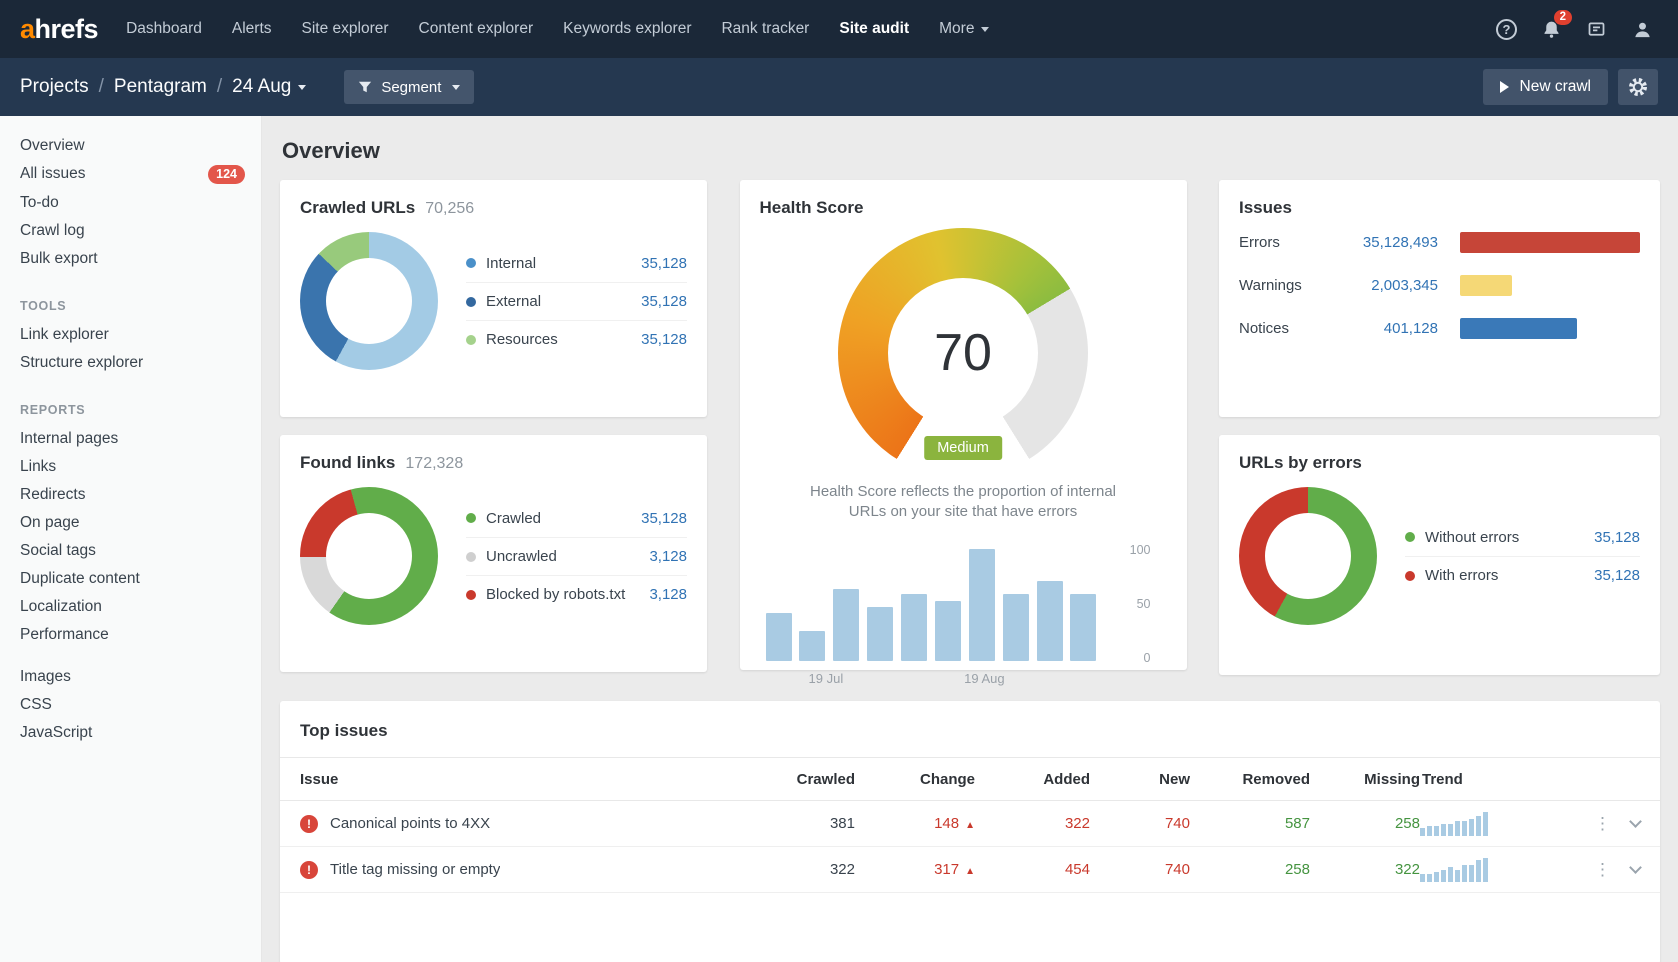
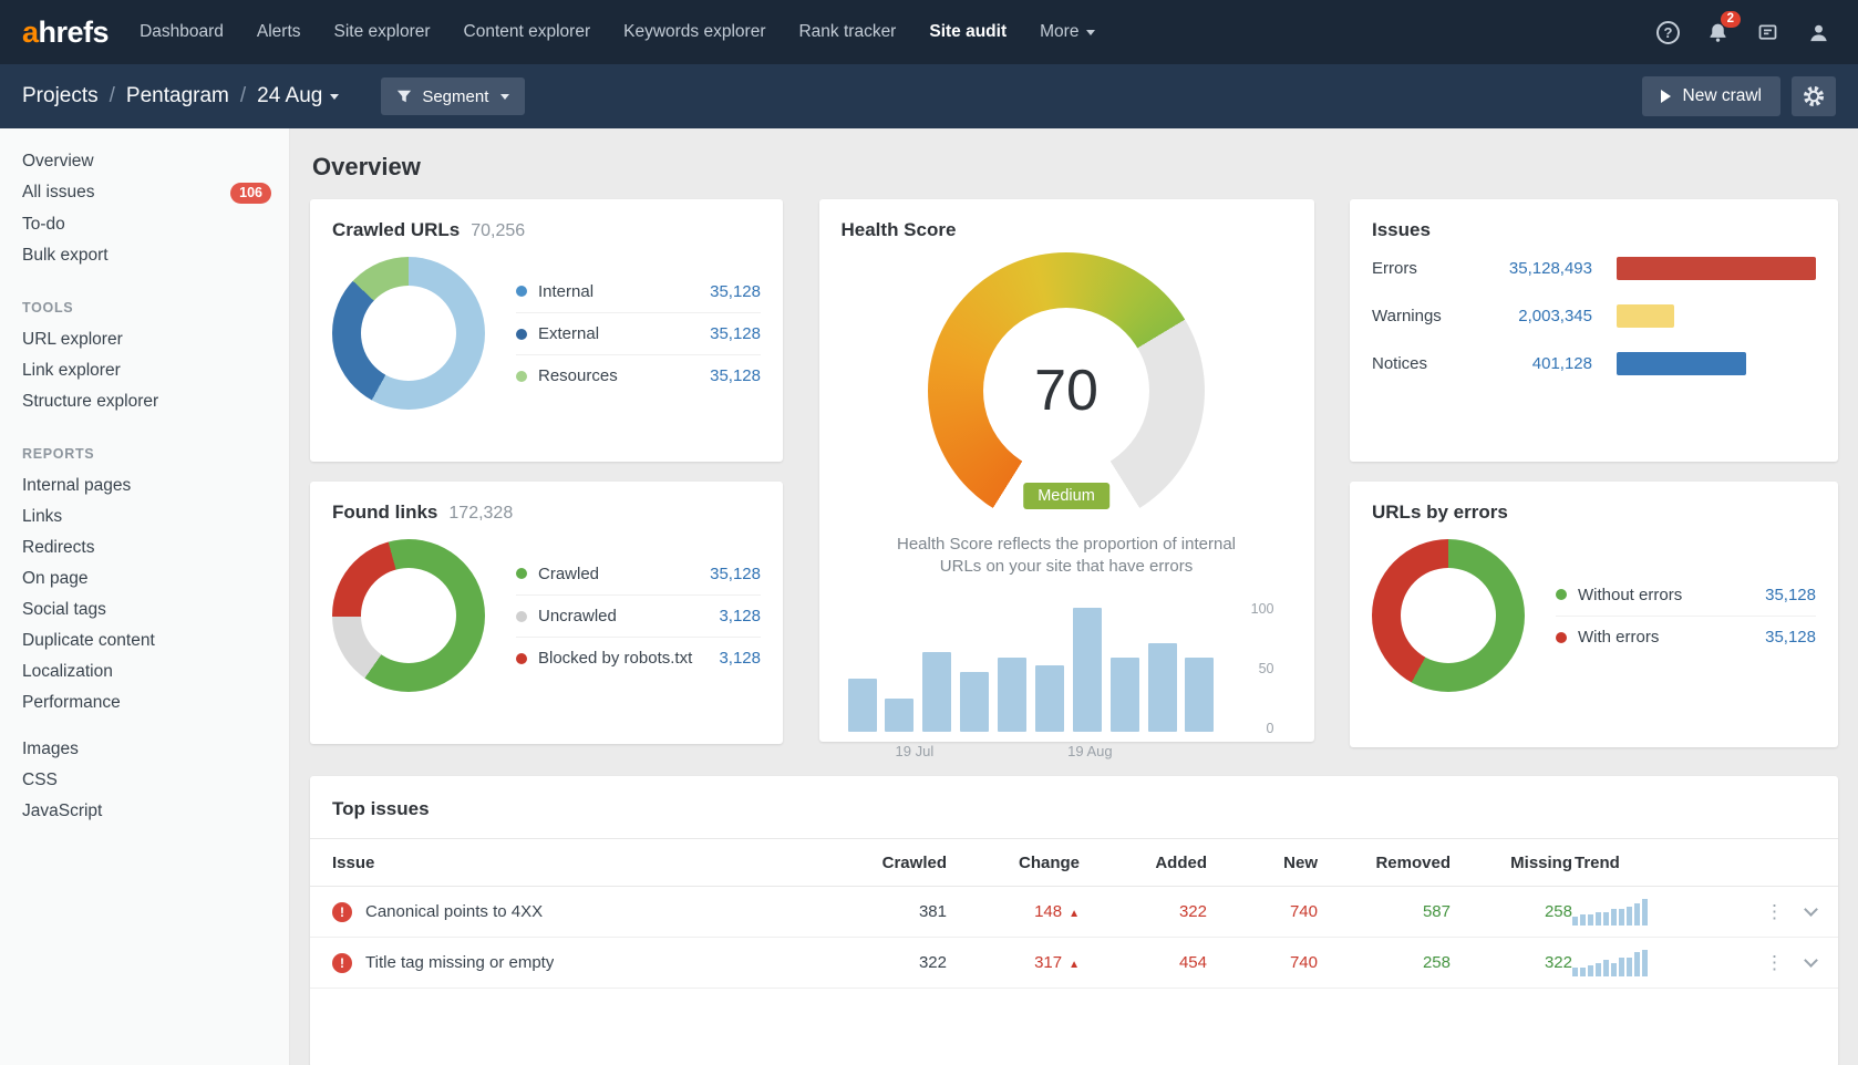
  ahrefs
  Dashboard
  Alerts
  Site explorer
  Content explorer
  Keywords explorer
  Rank tracker
  Site audit
  More
  ?
  2
  Projects
  /
  Pentagram
  /
  24 Aug
  Segment
  New crawl
  Overview
  All issues
- 124
+ 106
  To-do
- Crawl log
  Bulk export
  TOOLS
+ URL explorer
  Link explorer
  Structure explorer
  REPORTS
  Internal pages
  Links
  Redirects
  On page
  Social tags
  Duplicate content
  Localization
  Performance
  Images
  CSS
  JavaScript
  Overview
  Crawled URLs
  70,256
  Internal
  35,128
  External
  35,128
  Resources
  35,128
  Found links
  172,328
  Crawled
  35,128
  Uncrawled
  3,128
  Blocked by robots.txt
  3,128
  Health Score
  70
  Medium
  Health Score reflects the proportion of internal URLs on your site that have errors
  100
  50
  0
  19 Jul
  19 Aug
  Issues
  Errors
  35,128,493
  Warnings
  2,003,345
  Notices
  401,128
  URLs by errors
  Without errors
  35,128
  With errors
  35,128
  Top issues
  Issue
  Crawled
  Change
  Added
  New
  Removed
  Missing
  Trend
  !
  Canonical points to 4XX
  381
  148 ▲
  322
  740
  587
  258
  ⋮
  !
  Title tag missing or empty
  322
  317 ▲
  454
  740
  258
  322
  ⋮
